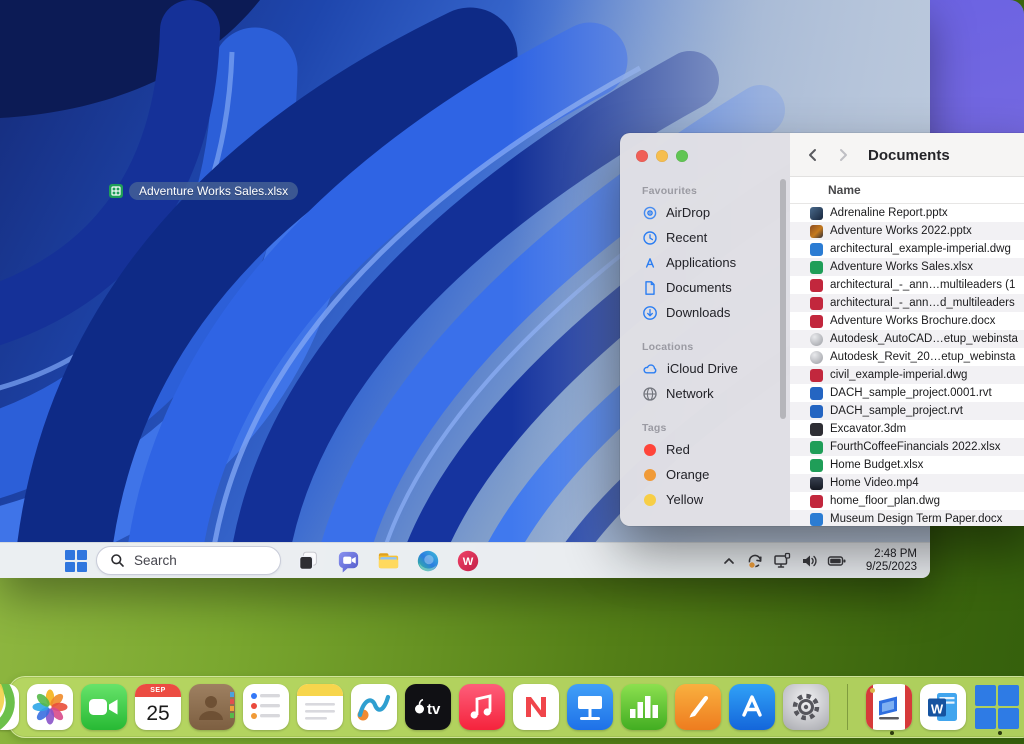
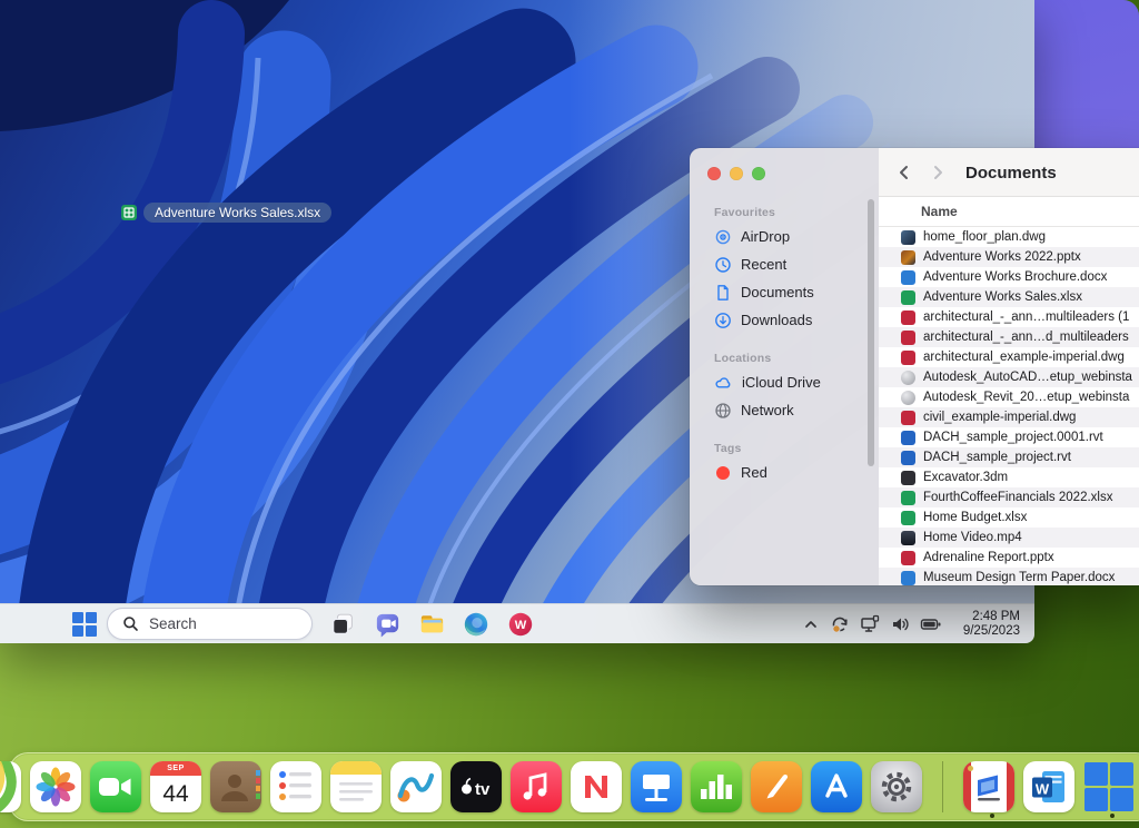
  Adventure Works Sales.xlsx
  Search
  W
  2:48 PM
  9/25/2023
  Favourites
  AirDrop
  Recent
- Applications
  Documents
  Downloads
  Locations
  iCloud Drive
  Network
  Tags
  Red
- Orange
- Yellow
  Documents
  Name
- Adrenaline Report.pptx
+ home_floor_plan.dwg
  Adventure Works 2022.pptx
- architectural_example-imperial.dwg
+ Adventure Works Brochure.docx
  Adventure Works Sales.xlsx
  architectural_-_ann…multileaders (1
  architectural_-_ann…d_multileaders
- Adventure Works Brochure.docx
+ architectural_example-imperial.dwg
  Autodesk_AutoCAD…etup_webinsta
  Autodesk_Revit_20…etup_webinsta
  civil_example-imperial.dwg
  DACH_sample_project.0001.rvt
  DACH_sample_project.rvt
  Excavator.3dm
  FourthCoffeeFinancials 2022.xlsx
  Home Budget.xlsx
  Home Video.mp4
- home_floor_plan.dwg
+ Adrenaline Report.pptx
  Museum Design Term Paper.docx
- 25
+ 44
  tv
  W
